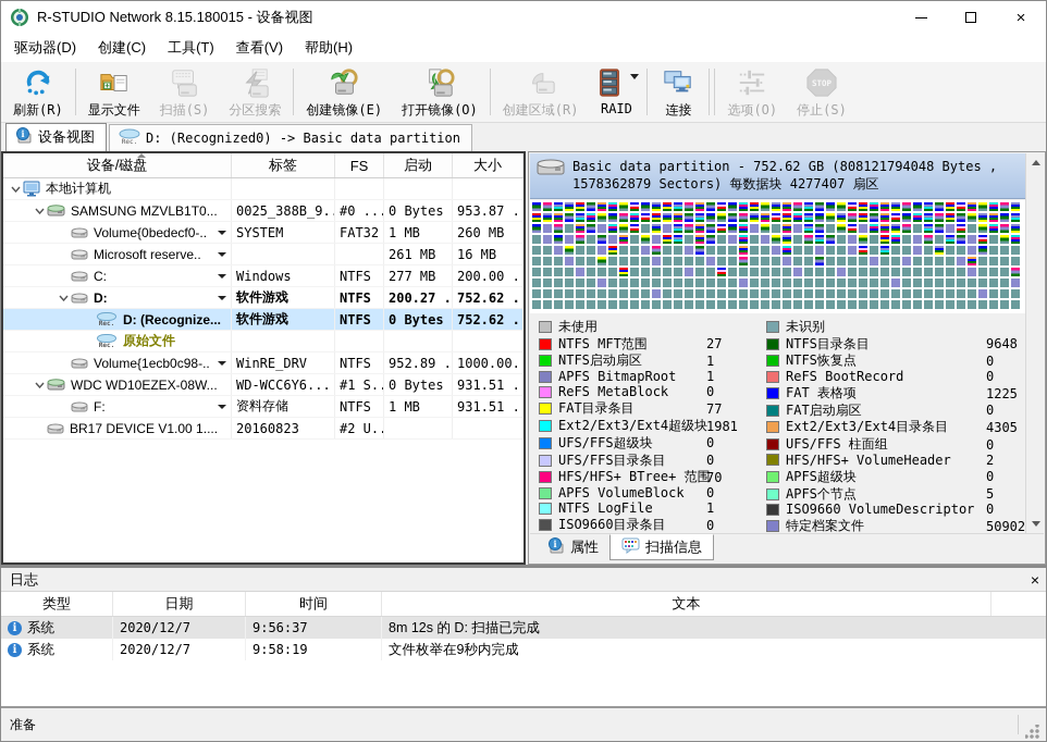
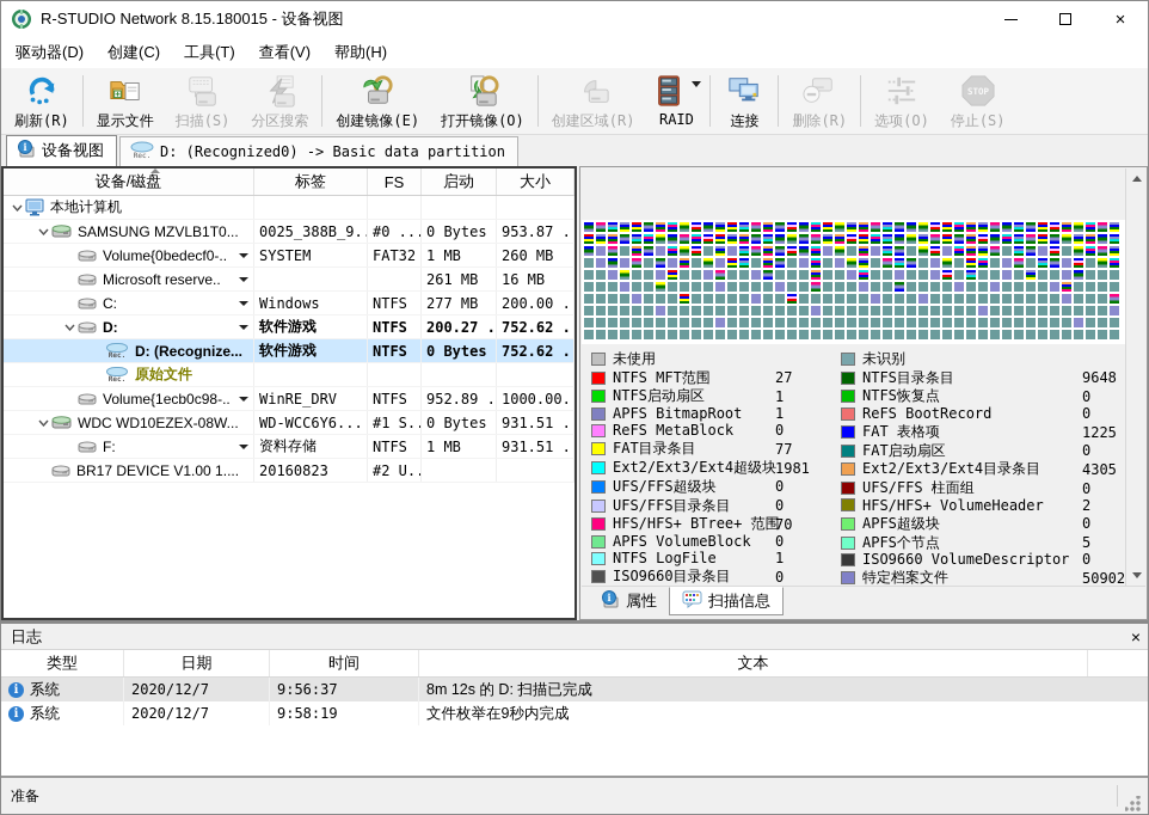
  R-STUDIO Network 8.15.180015 - 设备视图
  ×
  驱动器(D)
  创建(C)
  工具(T)
  查看(V)
  帮助(H)
  刷新(R)
  显示文件
  扫描(S)
  分区搜索
  创建镜像(E)
  打开镜像(O)
  创建区域(R)
  RAID
  连接
+ 删除(R)
  选项(O)
  STOP
  停止(S)
  i
  设备视图
  D: (Recognized0) -> Basic data partition
  设备/磁盘
  标签
  FS
  启动
  大小
  本地计算机
  SAMSUNG MZVLB1T0...
  0025_388B_9..
  #0 ...
  0 Bytes
  953.87 .
  Volume{0bedecf0-..
  SYSTEM
  FAT32
  1 MB
  260 MB
  Microsoft reserve..
  261 MB
  16 MB
  C:
  Windows
  NTFS
  277 MB
  200.00 .
  D:
  软件游戏
  NTFS
  200.27 .
  752.62 .
  D: (Recognize...
  软件游戏
  NTFS
  0 Bytes
  752.62 .
  原始文件
  Volume{1ecb0c98-..
  WinRE_DRV
  NTFS
  952.89 .
  1000.00.
  WDC WD10EZEX-08W...
  WD-WCC6Y6...
  #1 S..
  0 Bytes
  931.51 .
  F:
  资料存储
  NTFS
  1 MB
  931.51 .
  BR17 DEVICE V1.00 1....
  20160823
  #2 U..
- Basic data partition - 752.62 GB (808121794048 Bytes , 1578362879 Sectors) 每数据块 4277407 扇区
  未使用
  NTFS MFT范围
  27
  NTFS启动扇区
  1
  APFS BitmapRoot
  1
  ReFS MetaBlock
  0
  FAT目录条目
  77
  Ext2/Ext3/Ext4超级块
  1981
  UFS/FFS超级块
  0
  UFS/FFS目录条目
  0
  HFS/HFS+ BTree+ 范围
  70
  APFS VolumeBlock
  0
  NTFS LogFile
  1
  ISO9660目录条目
  0
  未识别
  NTFS目录条目
  9648
  NTFS恢复点
  0
  ReFS BootRecord
  0
  FAT 表格项
  1225
  FAT启动扇区
  0
  Ext2/Ext3/Ext4目录条目
  4305
  UFS/FFS 柱面组
  0
  HFS/HFS+ VolumeHeader
  2
  APFS超级块
  0
  APFS个节点
  5
  ISO9660 VolumeDescriptor
  0
  特定档案文件
  50902
  i
  属性
  扫描信息
  日志
  ×
  类型
  日期
  时间
  文本
  i
  系统
  2020/12/7
  9:56:37
  8m 12s 的 D: 扫描已完成
  i
  系统
  2020/12/7
  9:58:19
  文件枚举在9秒内完成
  准备
